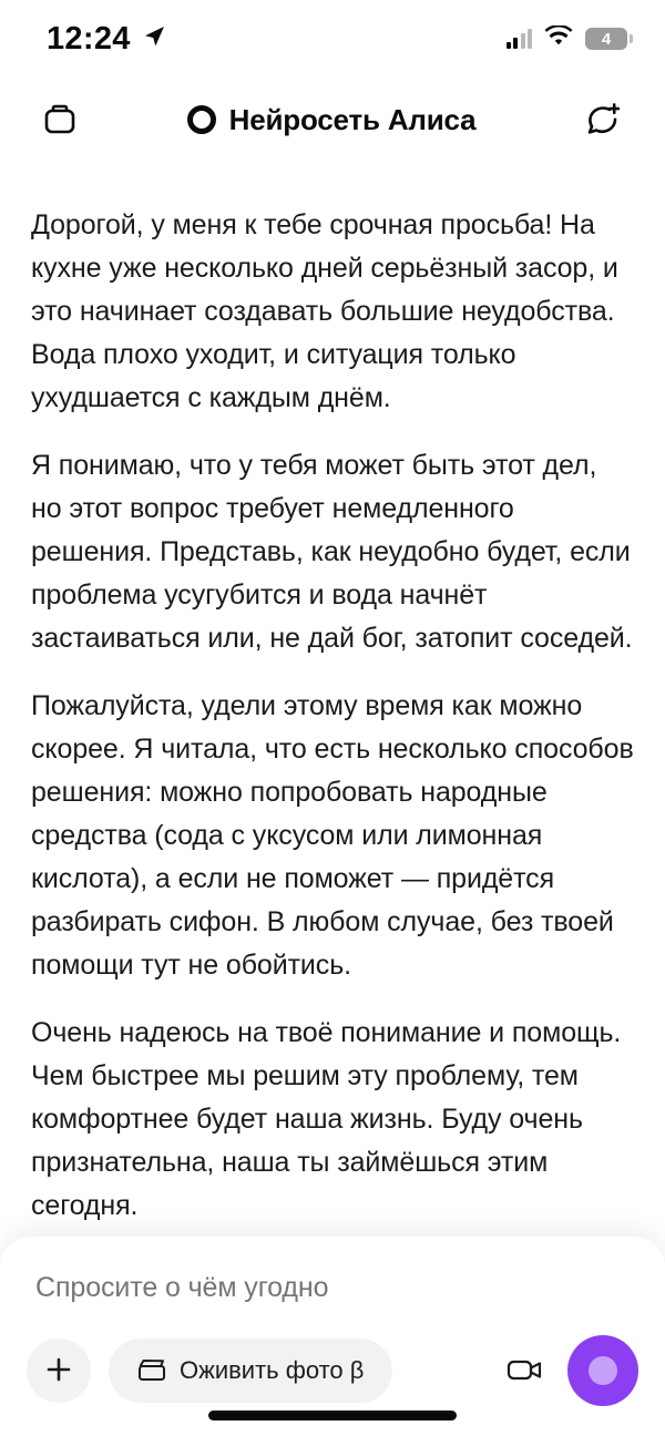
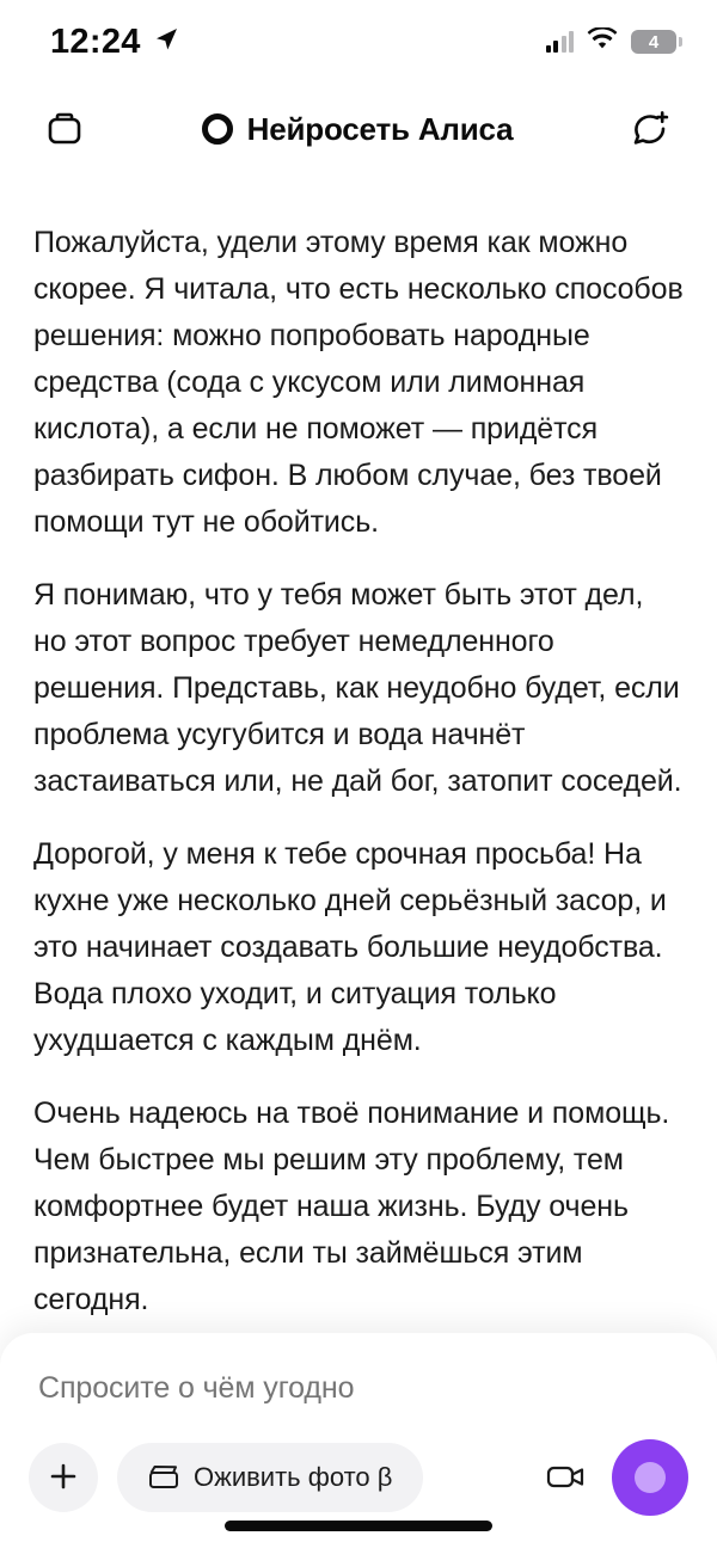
  12:24
  4
  Нейросеть Алиса
- Дорогой, у меня к тебе срочная просьба! На кухне уже несколько дней серьёзный засор, и это начинает создавать большие неудобства. Вода плохо уходит, и ситуация только ухудшается с каждым днём.
+ Пожалуйста, удели этому время как можно скорее. Я читала, что есть несколько способов решения: можно попробовать народные средства (сода с уксусом или лимонная кислота), а если не поможет — придётся разбирать сифон. В любом случае, без твоей помощи тут не обойтись.
  Я понимаю, что у тебя может быть этот дел, но этот вопрос требует немедленного решения. Представь, как неудобно будет, если проблема усугубится и вода начнёт застаиваться или, не дай бог, затопит соседей.
- Пожалуйста, удели этому время как можно скорее. Я читала, что есть несколько способов решения: можно попробовать народные средства (сода с уксусом или лимонная кислота), а если не поможет — придётся разбирать сифон. В любом случае, без твоей помощи тут не обойтись.
+ Дорогой, у меня к тебе срочная просьба! На кухне уже несколько дней серьёзный засор, и это начинает создавать большие неудобства. Вода плохо уходит, и ситуация только ухудшается с каждым днём.
- Очень надеюсь на твоё понимание и помощь. Чем быстрее мы решим эту проблему, тем комфортнее будет наша жизнь. Буду очень признательна, наша ты займёшься этим сегодня.
+ Очень надеюсь на твоё понимание и помощь. Чем быстрее мы решим эту проблему, тем комфортнее будет наша жизнь. Буду очень признательна, если ты займёшься этим сегодня.
  Спросите о чём угодно
  Оживить фото β
